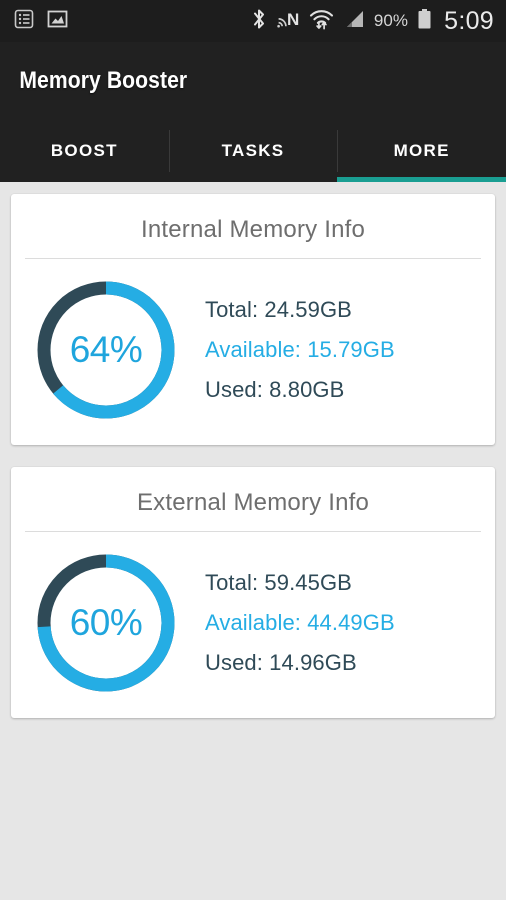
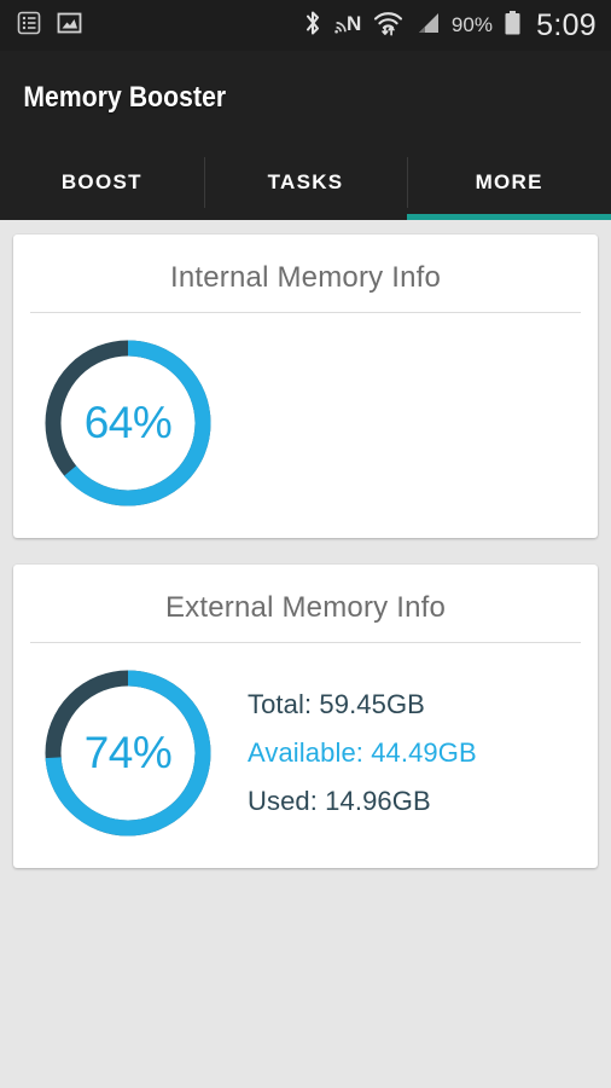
  N
  90%
  5:09
  Memory Booster
  BOOST
  TASKS
  MORE
  Internal Memory Info
  64%
- Total: 24.59GB
- Available: 15.79GB
- Used: 8.80GB
  External Memory Info
- 60%
+ 74%
  Total: 59.45GB
  Available: 44.49GB
  Used: 14.96GB
